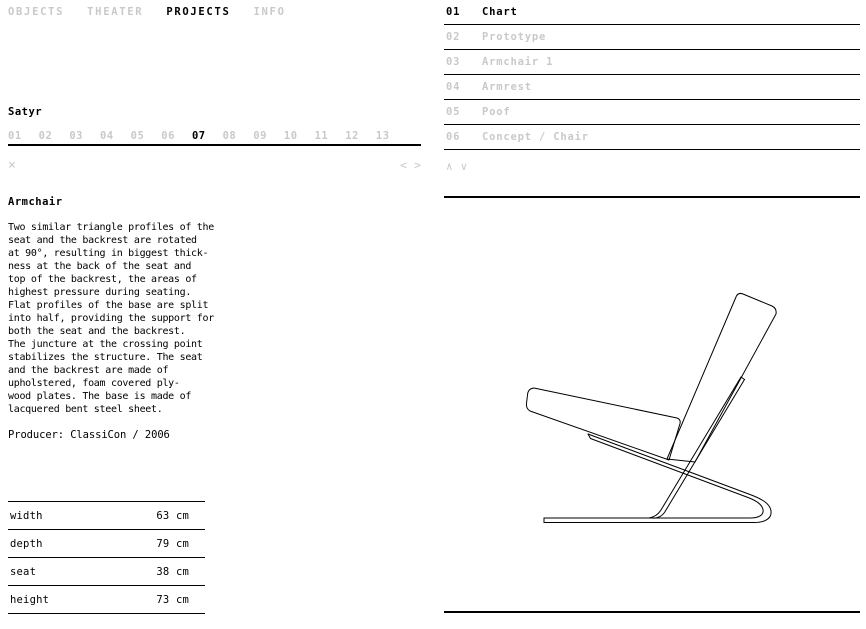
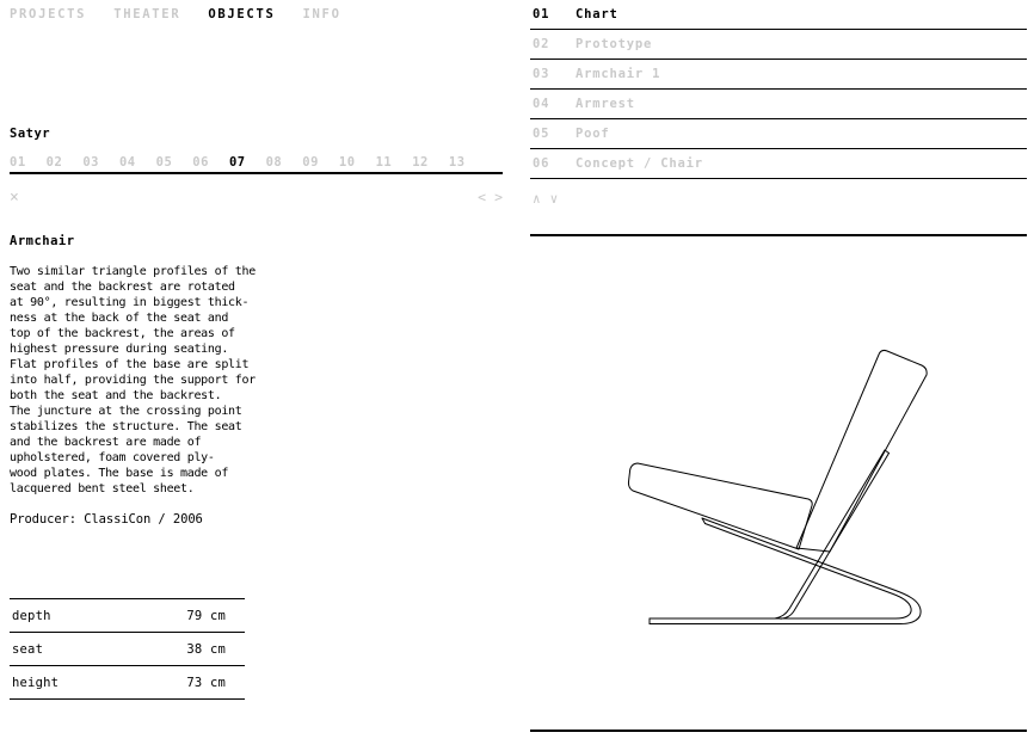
- OBJECTS
+ PROJECTS
  THEATER
- PROJECTS
+ OBJECTS
  INFO
  Satyr
  01
  02
  03
  04
  05
  06
  07
  08
  09
  10
  11
  12
  13
  ×
  <
  >
  Armchair
  Two similar triangle profiles of the
  seat and the backrest are rotated
  at 90°, resulting in biggest thick-
  ness at the back of the seat and
  top of the backrest, the areas of
  highest pressure during seating.
  Flat profiles of the base are split
  into half, providing the support for
  both the seat and the backrest.
  The juncture at the crossing point
  stabilizes the structure. The seat
  and the backrest are made of
  upholstered, foam covered ply-
  wood plates. The base is made of
  lacquered bent steel sheet.
  Producer: ClassiCon / 2006
- width
- 63 cm
  depth
  79 cm
  seat
  38 cm
  height
  73 cm
  01
  Chart
  02
  Prototype
  03
  Armchair 1
  04
  Armrest
  05
  Poof
  06
  Concept / Chair
  ∧
  ∨
